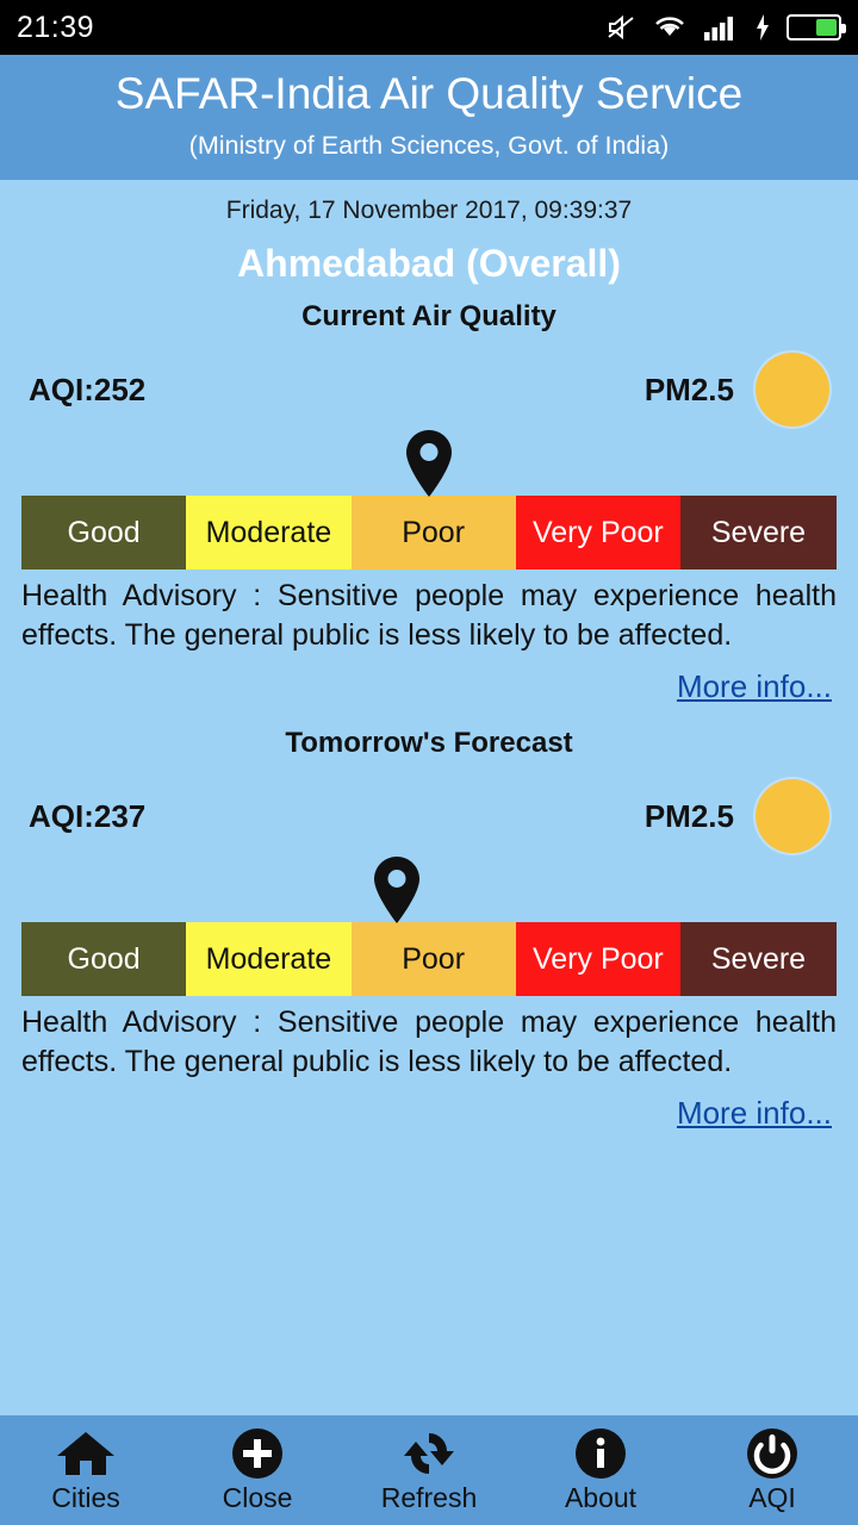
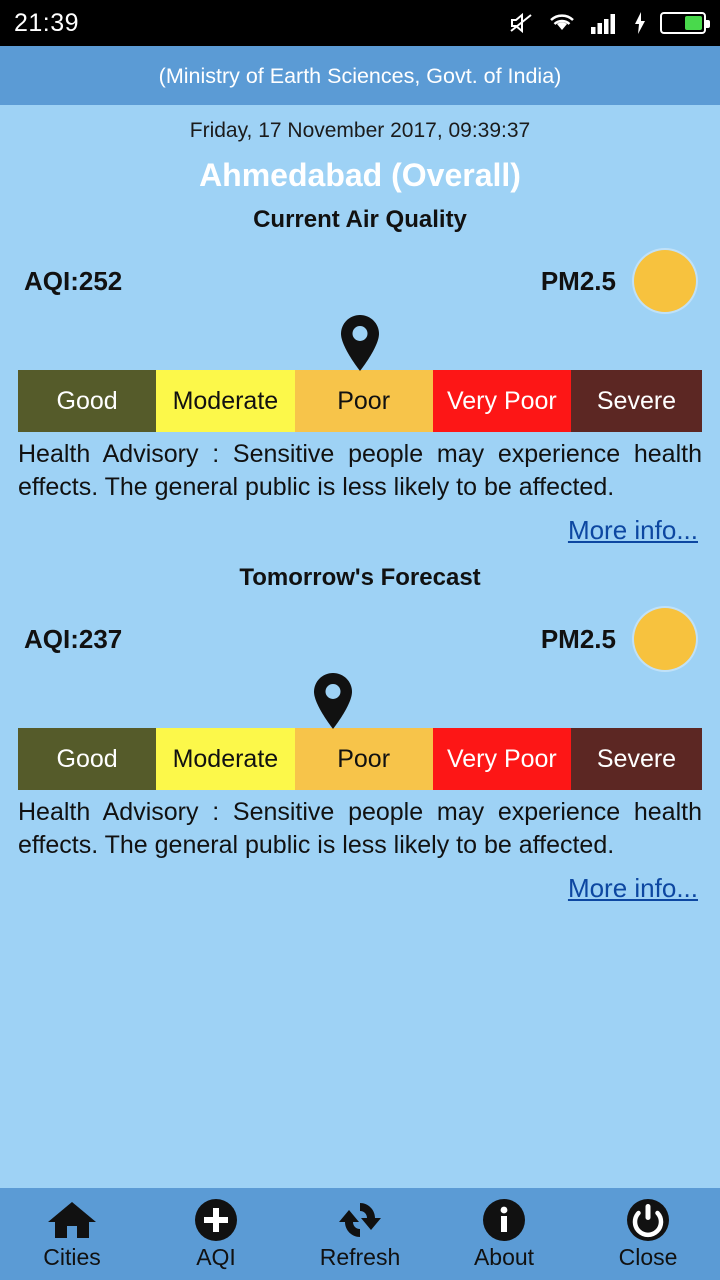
  21:39
- SAFAR-India Air Quality Service
  (Ministry of Earth Sciences, Govt. of India)
  Friday, 17 November 2017, 09:39:37
  Ahmedabad (Overall)
  Current Air Quality
  AQI:252
  PM2.5
  Good
  Moderate
  Poor
  Very Poor
  Severe
  Health Advisory : Sensitive people may experience health effects. The general public is less likely to be affected.
  More info...
  Tomorrow's Forecast
  AQI:237
  PM2.5
  Good
  Moderate
  Poor
  Very Poor
  Severe
  Health Advisory : Sensitive people may experience health effects. The general public is less likely to be affected.
  More info...
  Cities
- Close
+ AQI
  Refresh
  About
- AQI
+ Close
